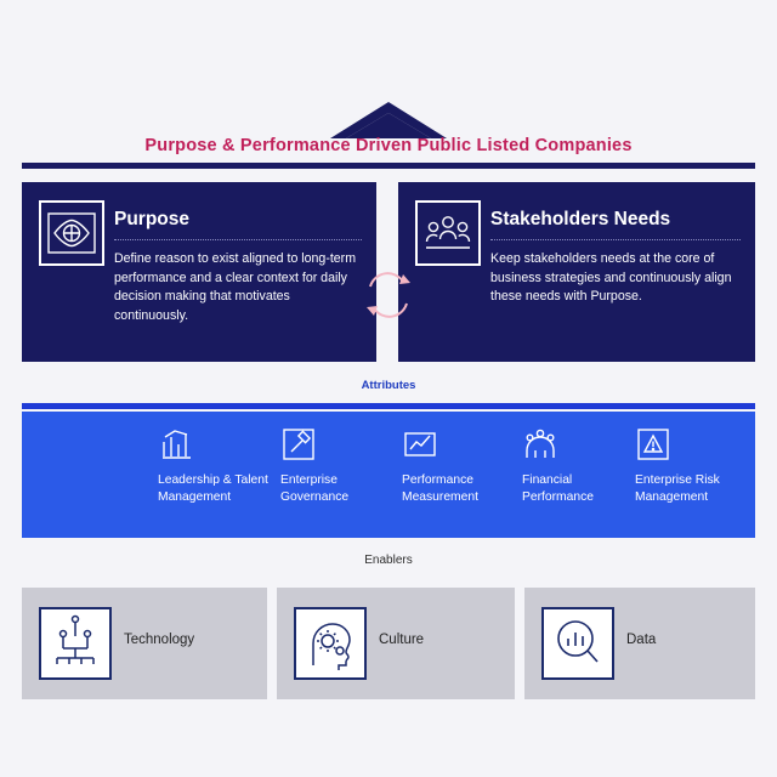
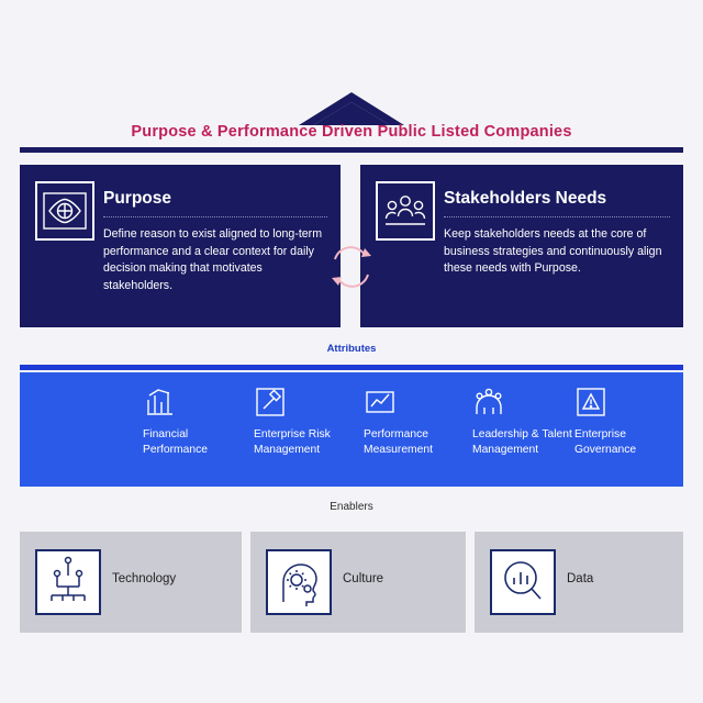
  Purpose & Performance Driven Public Listed Companies
  Purpose
- Define reason to exist aligned to long-term performance and a clear context for daily decision making that motivates continuously.
+ Define reason to exist aligned to long-term performance and a clear context for daily decision making that motivates stakeholders.
  Stakeholders Needs
  Keep stakeholders needs at the core of business strategies and continuously align these needs with Purpose.
  Attributes
- Leadership & Talent Management
+ Financial Performance
- Enterprise Governance
+ Enterprise Risk Management
  Performance Measurement
- Financial Performance
+ Leadership & Talent Management
- Enterprise Risk Management
+ Enterprise Governance
  Enablers
  Technology
  Culture
  Data
